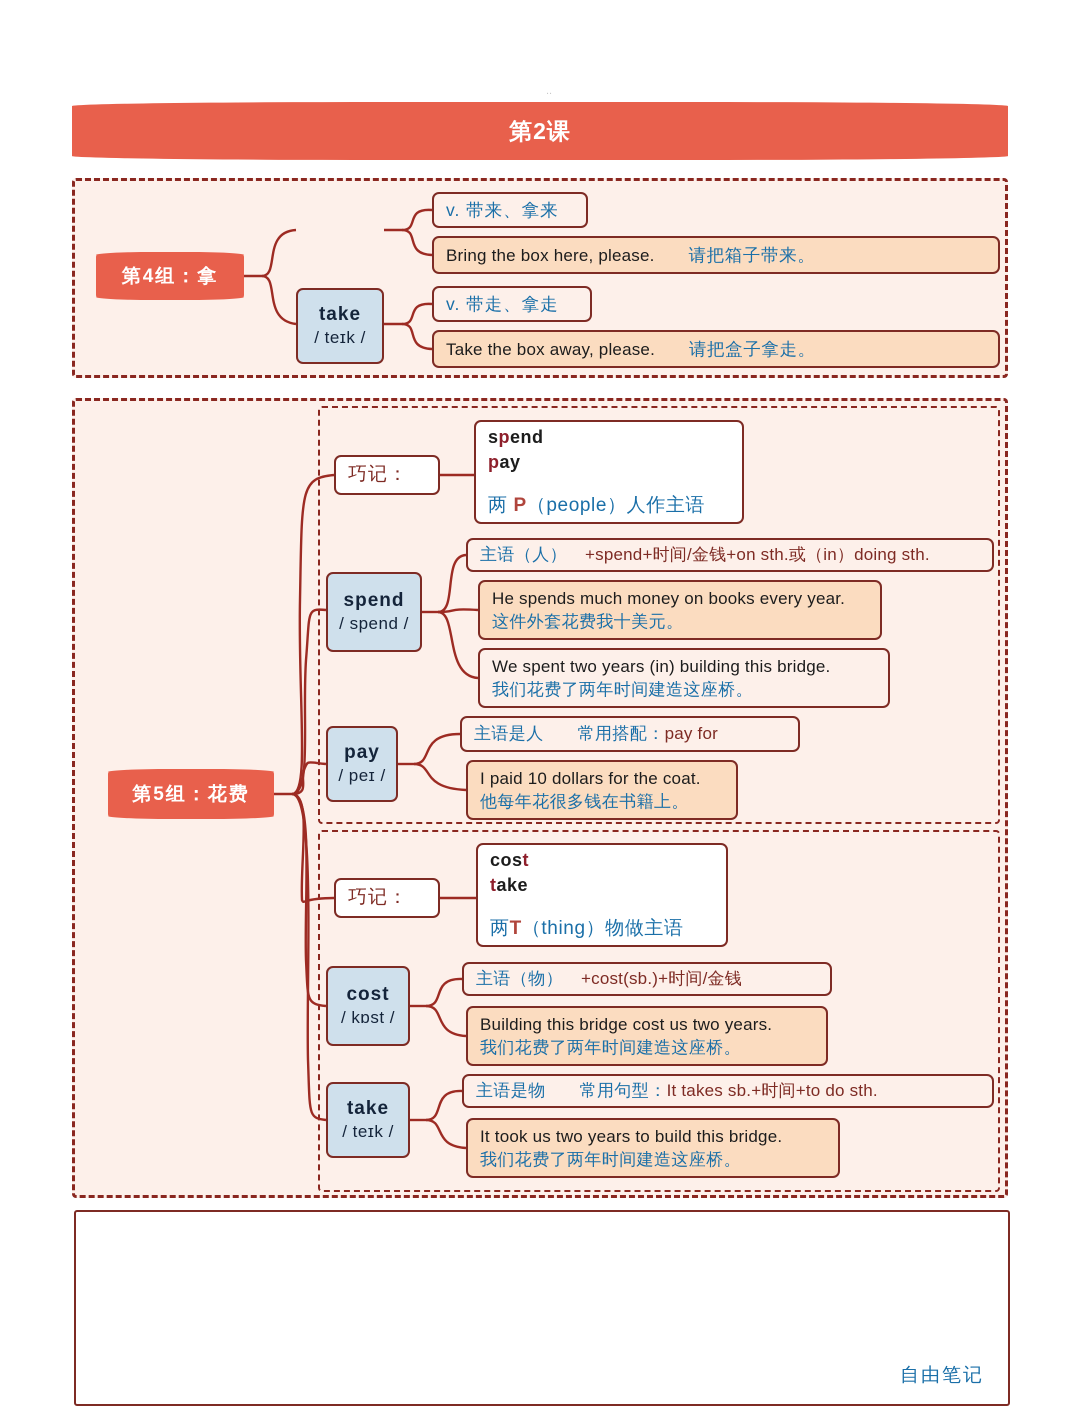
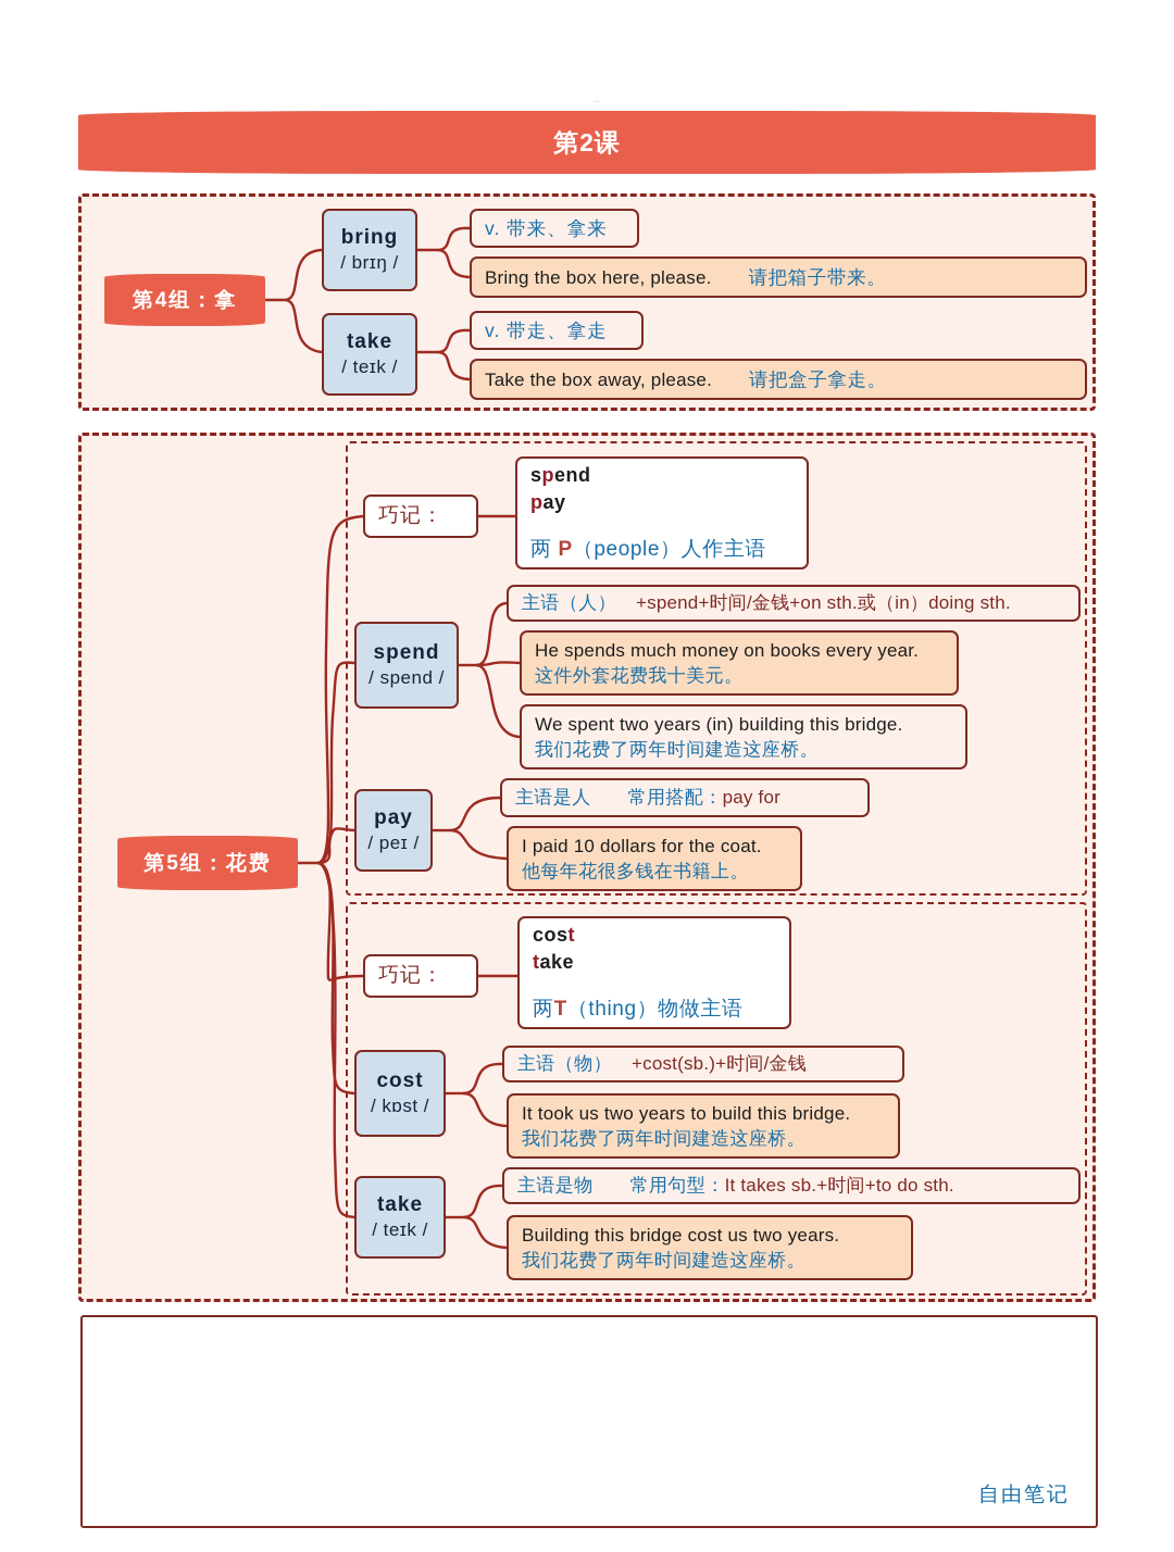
  ..
  第2课
  第4组：拿
+ bring
+ / brɪŋ /
  v. 带来、拿来
  Bring the box here, please.
  请把箱子带来。
  take
  / teɪk /
  v. 带走、拿走
  Take the box away, please.
  请把盒子拿走。
  第5组：花费
  巧记：
  spend
  pay
  两 P（people）人作主语
  spend
  / spend /
  主语（人）
  +spend+时间/金钱+on sth.或（in）doing sth.
  He spends much money on books every year.
  这件外套花费我十美元。
  We spent two years (in) building this bridge.
  我们花费了两年时间建造这座桥。
  pay
  / peɪ /
  主语是人
  常用搭配：
  pay for
  I paid 10 dollars for the coat.
  他每年花很多钱在书籍上。
  巧记：
  cost
  take
  两T（thing）物做主语
  cost
  / kɒst /
  主语（物）
  +cost(sb.)+时间/金钱
- Building this bridge cost us two years.
+ It took us two years to build this bridge.
  我们花费了两年时间建造这座桥。
  take
  / teɪk /
  主语是物
  常用句型：
  It takes sb.+时间+to do sth.
- It took us two years to build this bridge.
+ Building this bridge cost us two years.
  我们花费了两年时间建造这座桥。
  自由笔记
